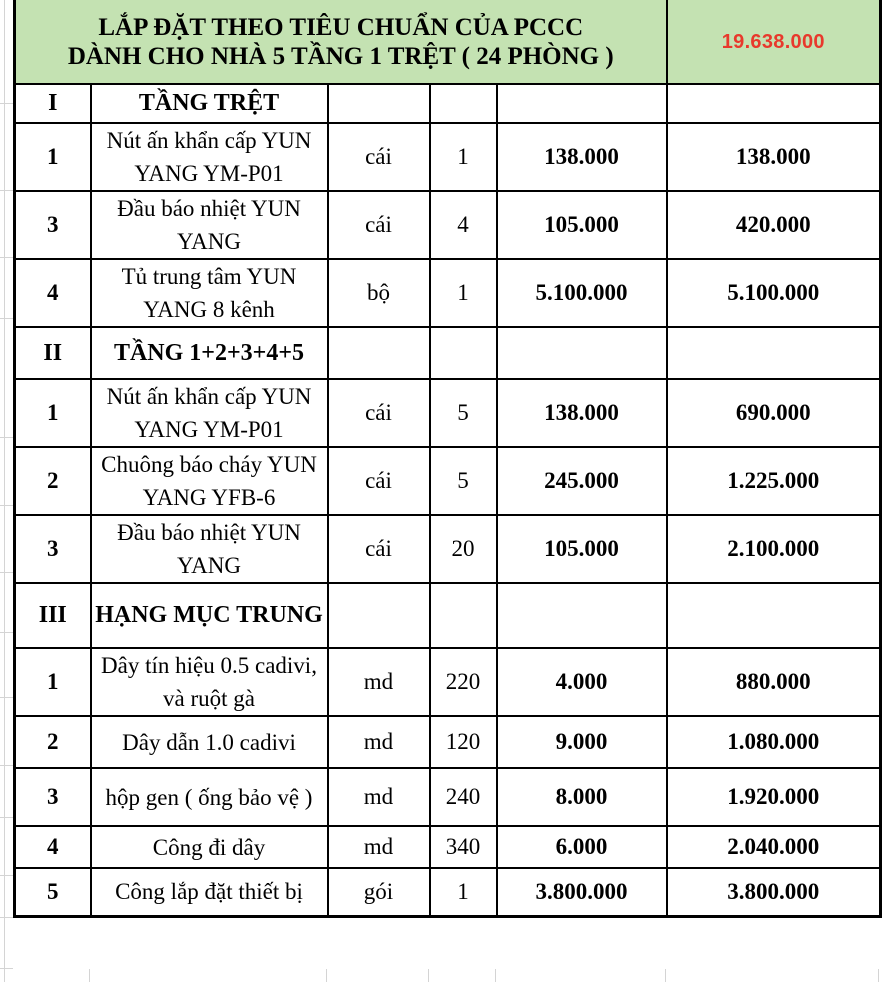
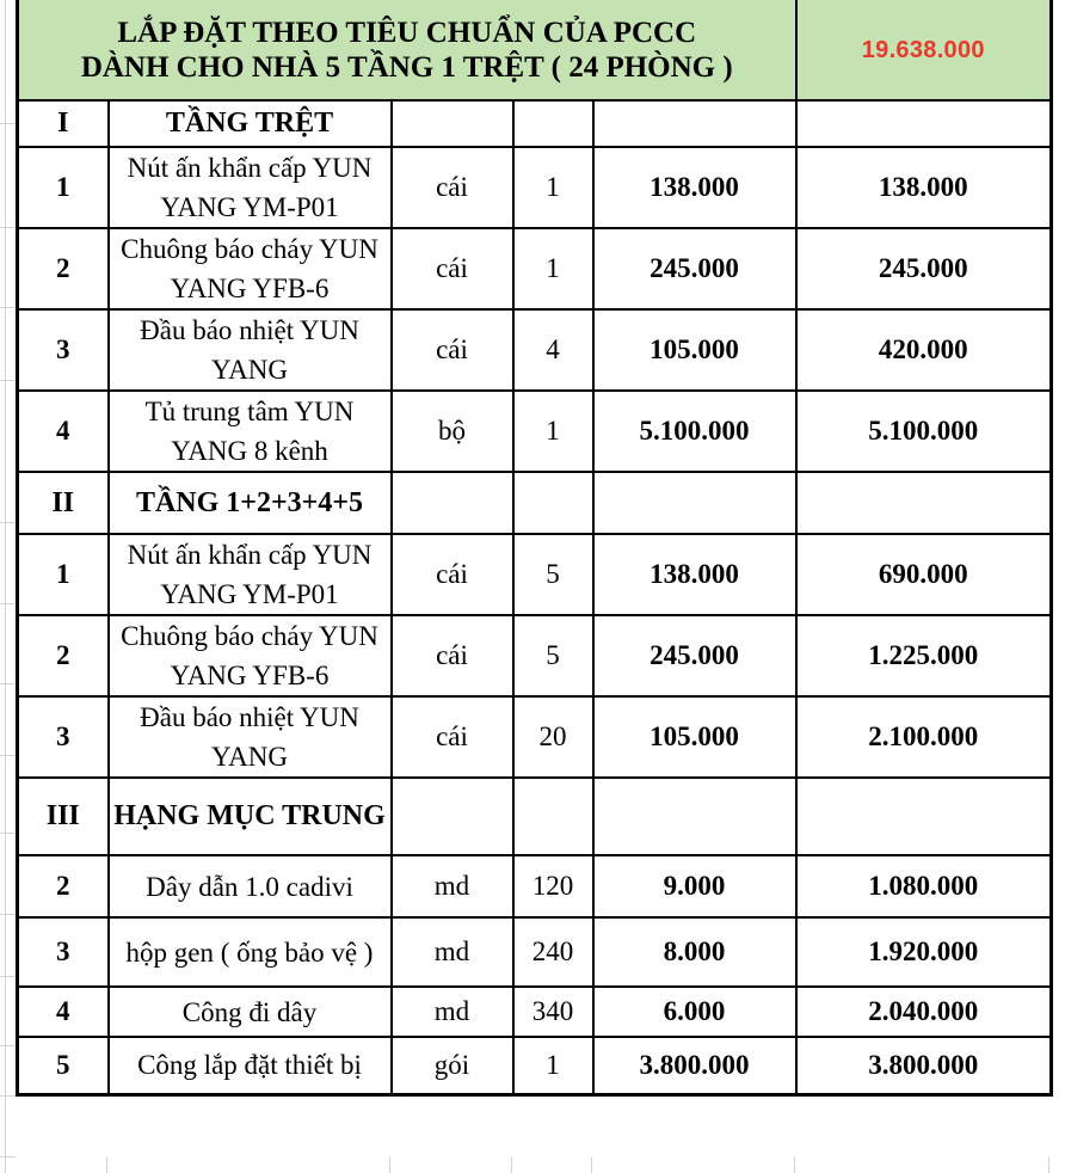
  LẮP ĐẶT THEO TIÊU CHUẨN CỦA PCCC DÀNH CHO NHÀ 5 TẦNG 1 TRỆT ( 24 PHÒNG )	19.638.000
  I	TẦNG TRỆT
  1	Nút ấn khẩn cấp YUN YANG YM-P01	cái	1	138.000	138.000
+ 2	Chuông báo cháy YUN YANG YFB-6	cái	1	245.000	245.000
  3	Đầu báo nhiệt YUN YANG	cái	4	105.000	420.000
  4	Tủ trung tâm YUN YANG 8 kênh	bộ	1	5.100.000	5.100.000
  II	TẦNG 1+2+3+4+5
  1	Nút ấn khẩn cấp YUN YANG YM-P01	cái	5	138.000	690.000
  2	Chuông báo cháy YUN YANG YFB-6	cái	5	245.000	1.225.000
  3	Đầu báo nhiệt YUN YANG	cái	20	105.000	2.100.000
  III	HẠNG MỤC TRUNG
- 1	Dây tín hiệu 0.5 cadivi, và ruột gà	md	220	4.000	880.000
  2	Dây dẫn 1.0 cadivi	md	120	9.000	1.080.000
  3	hộp gen ( ống bảo vệ )	md	240	8.000	1.920.000
  4	Công đi dây	md	340	6.000	2.040.000
  5	Công lắp đặt thiết bị	gói	1	3.800.000	3.800.000
